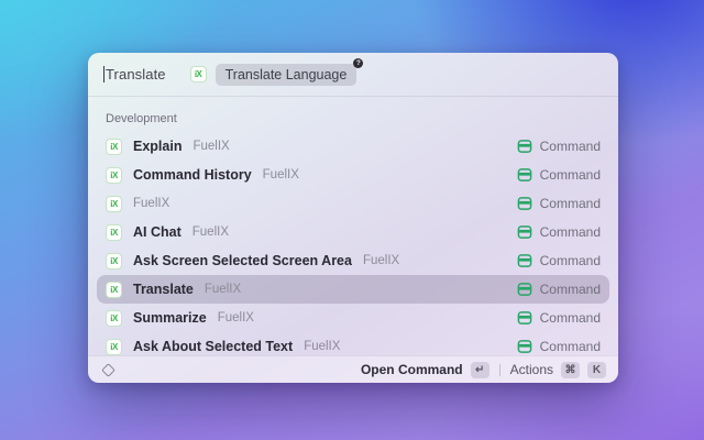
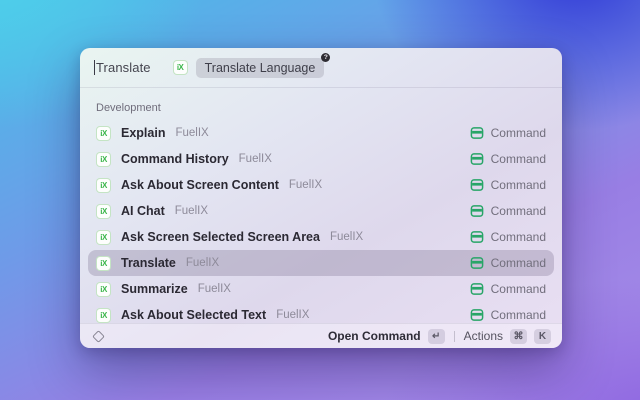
  Translate
  iX
  Translate Language
  Development
  iX
  Explain
  FuelIX
  Command
  iX
  Command History
  FuelIX
  Command
  iX
+ Ask About Screen Content
  FuelIX
  Command
  iX
  AI Chat
  FuelIX
  Command
  iX
  Ask Screen Selected Screen Area
  FuelIX
  Command
  iX
  Translate
  FuelIX
  Command
  iX
  Summarize
  FuelIX
  Command
  iX
  Ask About Selected Text
  FuelIX
  Command
  Open Command
  ↵
  Actions
  ⌘
  K
